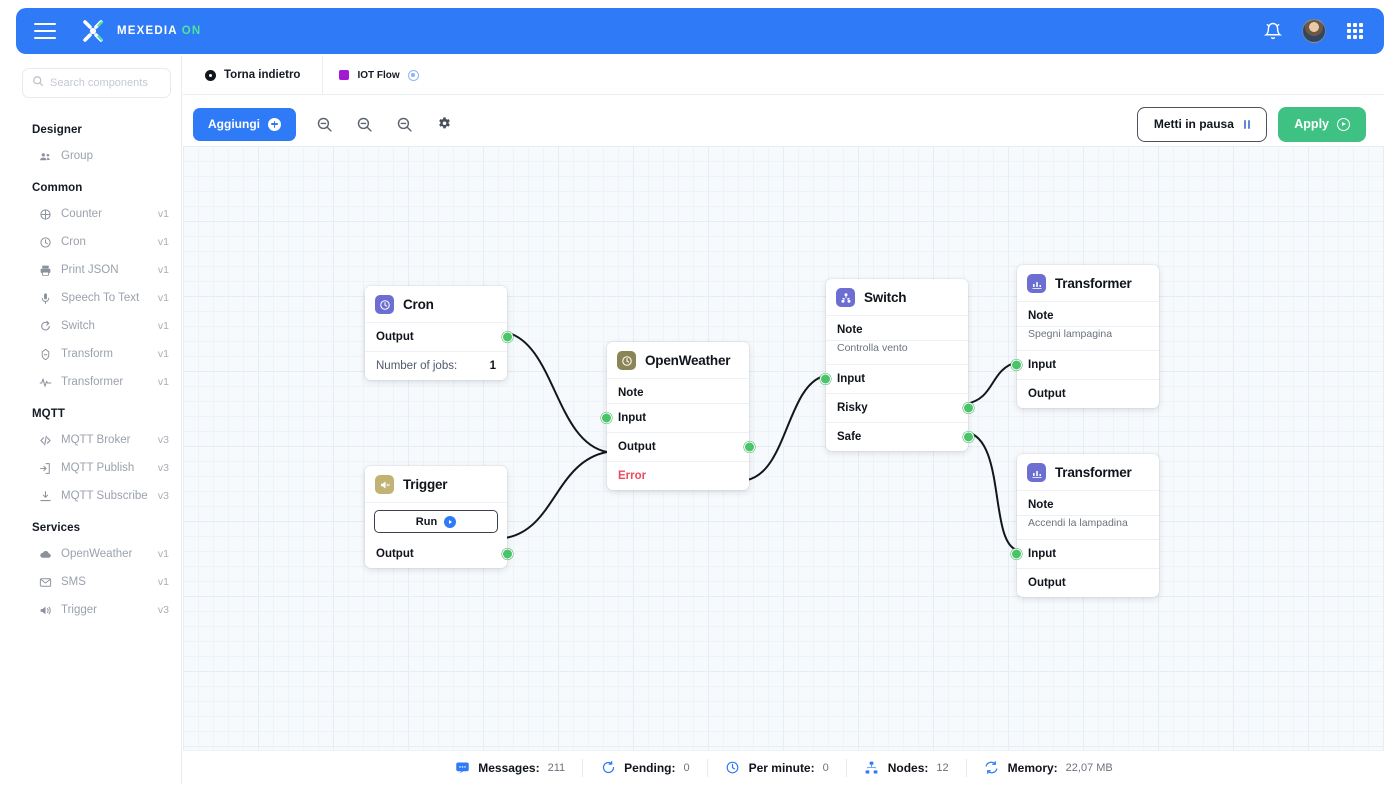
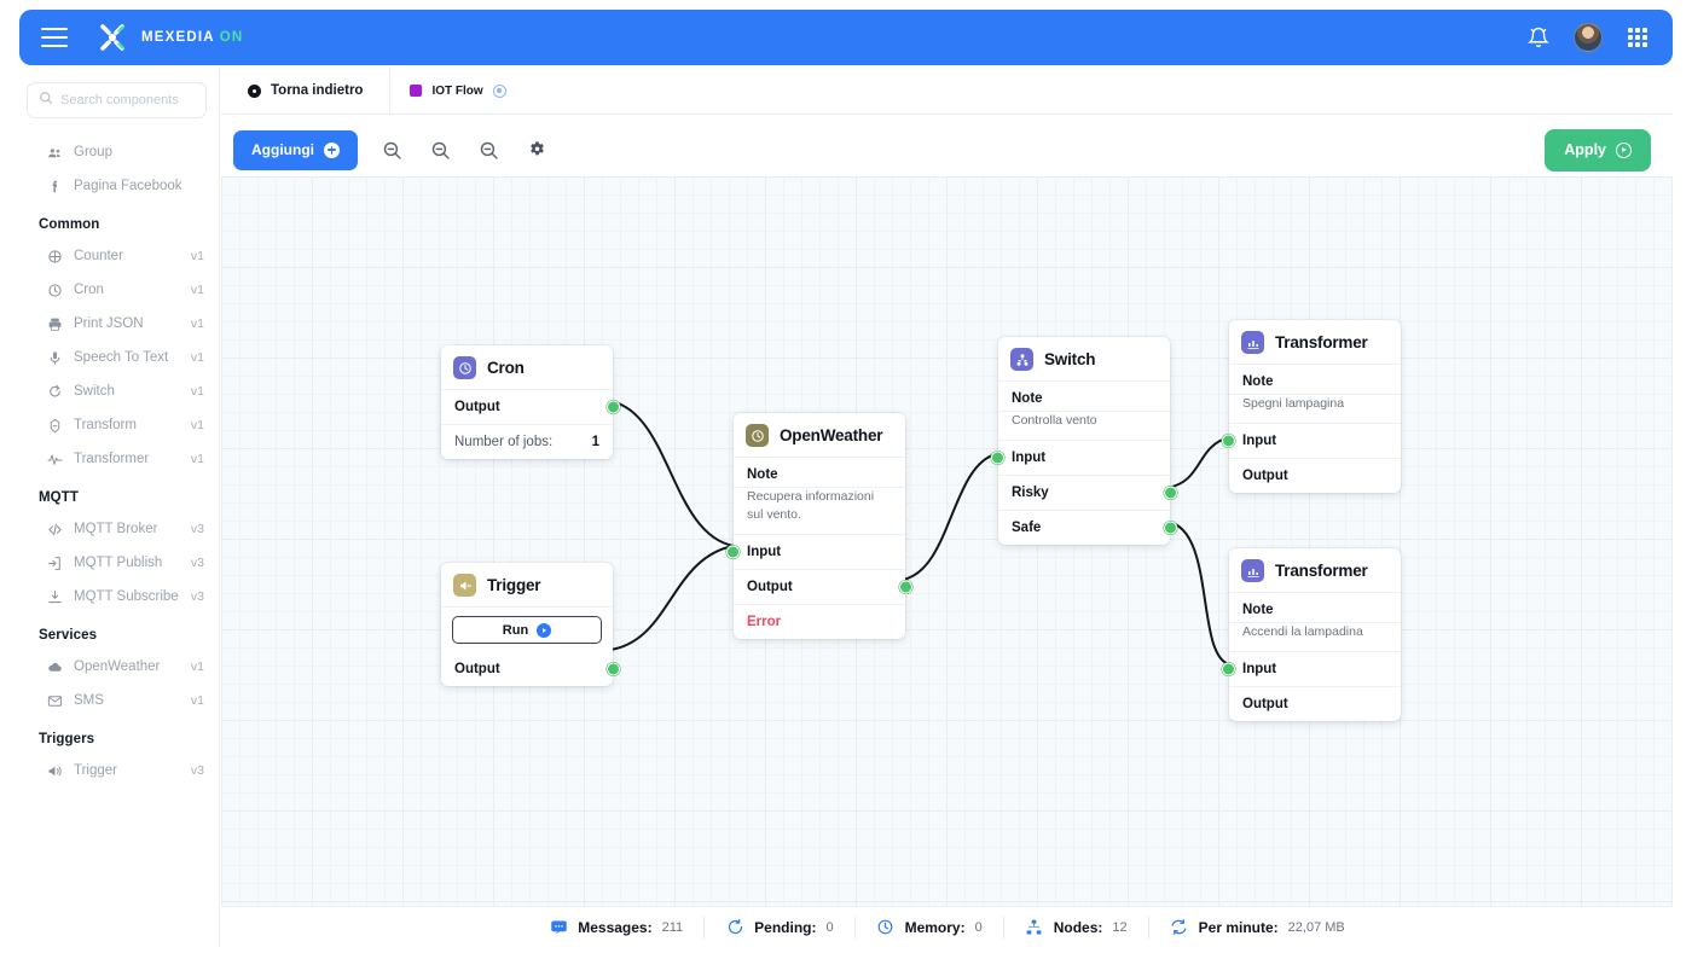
  MEXEDIA ON
  Search components
- Designer
  Group
+ Pagina Facebook
  Common
  Counter
  v1
  Cron
  v1
  Print JSON
  v1
  Speech To Text
  v1
  Switch
  v1
  Transform
  v1
  Transformer
  v1
  MQTT
  MQTT Broker
  v3
  MQTT Publish
  v3
  MQTT Subscribe
  v3
  Services
  OpenWeather
  v1
  SMS
  v1
+ Triggers
  Trigger
  v3
  Torna indietro
  IOT Flow
  Aggiungi
- Metti in pausa
  Apply
  Cron
  Output
  Number of jobs:
  1
  Trigger
  Run
  Output
  OpenWeather
  Note
+ Recupera informazioni sul vento.
  Input
  Output
  Error
  Switch
  Note
  Controlla vento
  Input
  Risky
  Safe
  Transformer
  Note
  Spegni lampagina
  Input
  Output
  Transformer
  Note
  Accendi la lampadina
  Input
  Output
  Messages:
  211
  Pending:
  0
- Per minute:
+ Memory:
  0
  Nodes:
  12
- Memory:
+ Per minute:
  22,07 MB
